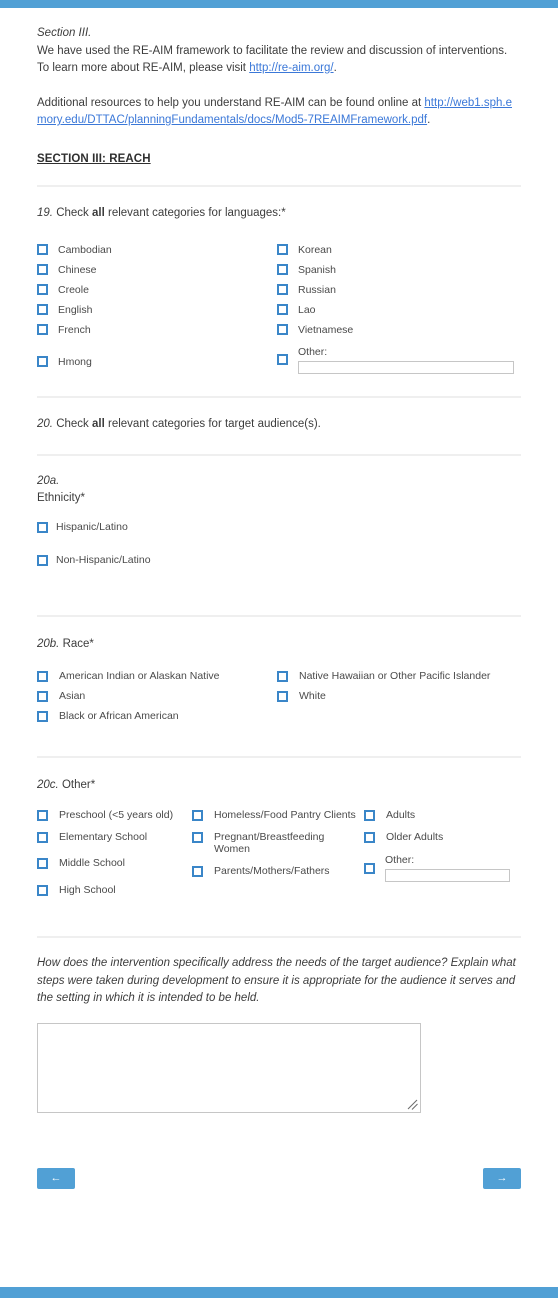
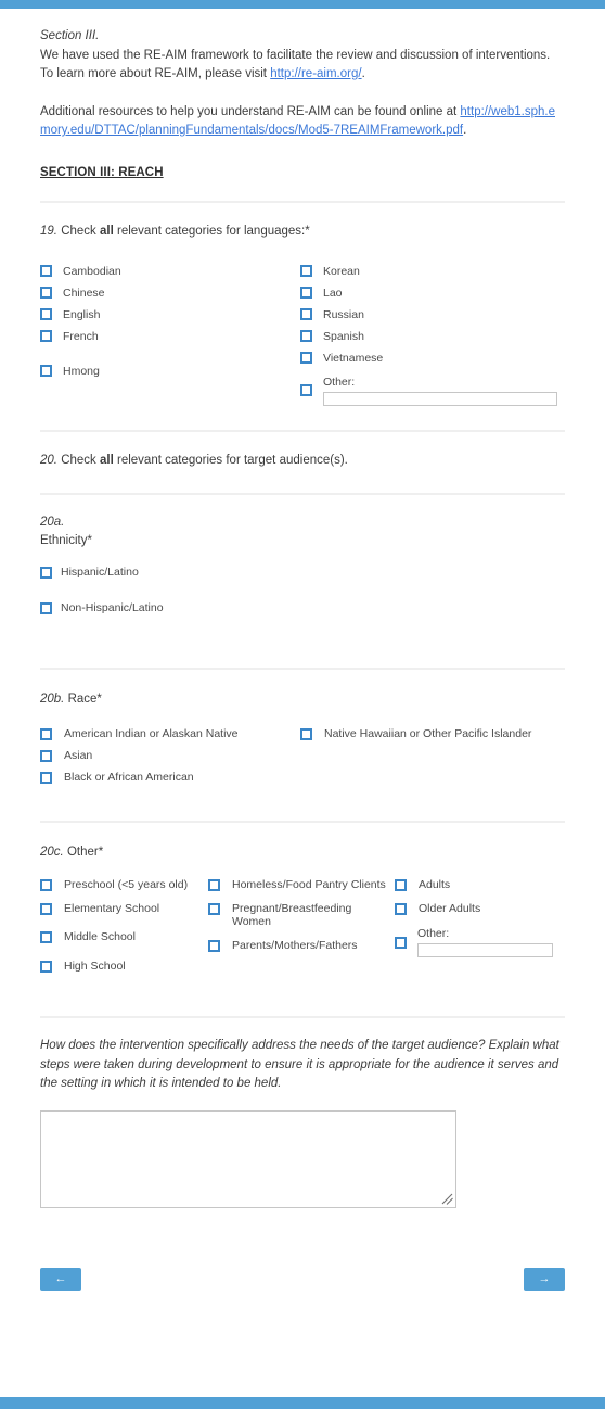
  Section III.
  We have used the RE-AIM framework to facilitate the review and discussion of interventions. To learn more about RE-AIM, please visit http://re-aim.org/.
  Additional resources to help you understand RE-AIM can be found online at http://web1.sph.emory.edu/DTTAC/planningFundamentals/docs/Mod5-7REAIMFramework.pdf.
  SECTION III: REACH
  19. Check all relevant categories for languages:*
  Cambodian
  Chinese
- Creole
  English
  French
  Hmong
  Korean
- Spanish
+ Lao
  Russian
- Lao
+ Spanish
  Vietnamese
  Other:
  20. Check all relevant categories for target audience(s).
  20a.
  Ethnicity*
  Hispanic/Latino
  Non-Hispanic/Latino
  20b. Race*
  American Indian or Alaskan Native
  Asian
  Black or African American
  Native Hawaiian or Other Pacific Islander
- White
  20c. Other*
  Preschool (<5 years old)
  Elementary School
  Middle School
  High School
  Homeless/Food Pantry Clients
  Pregnant/Breastfeeding Women
  Parents/Mothers/Fathers
  Adults
  Older Adults
  Other:
  How does the intervention specifically address the needs of the target audience? Explain what steps were taken during development to ensure it is appropriate for the audience it serves and the setting in which it is intended to be held.
  ←
  →
